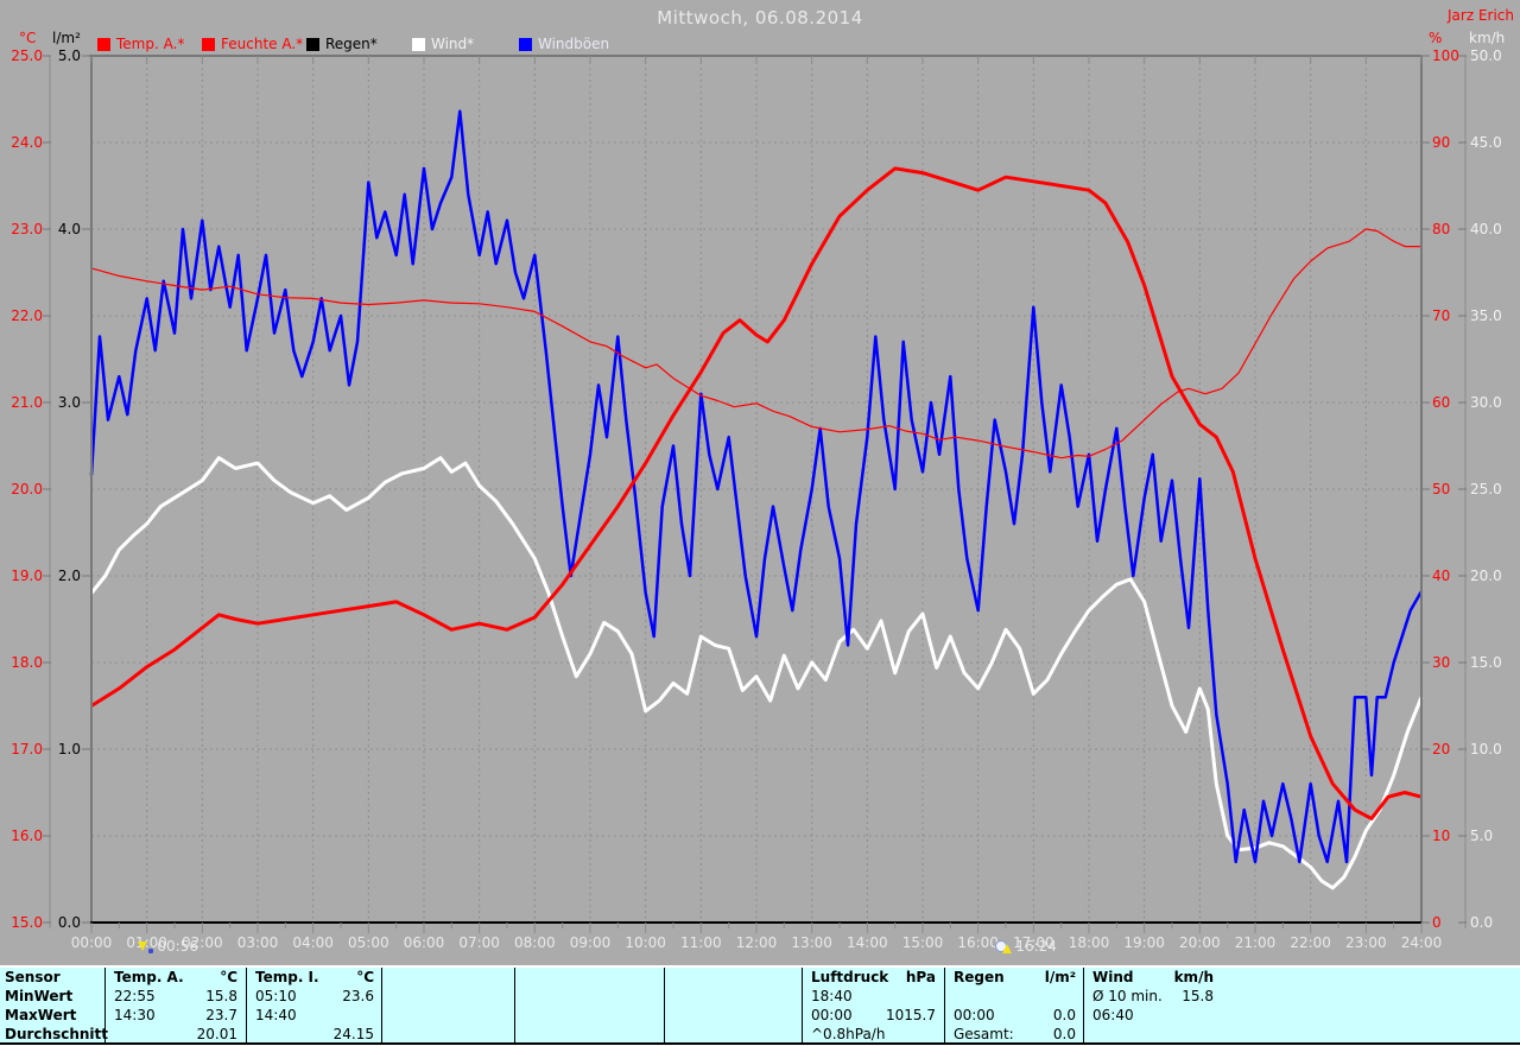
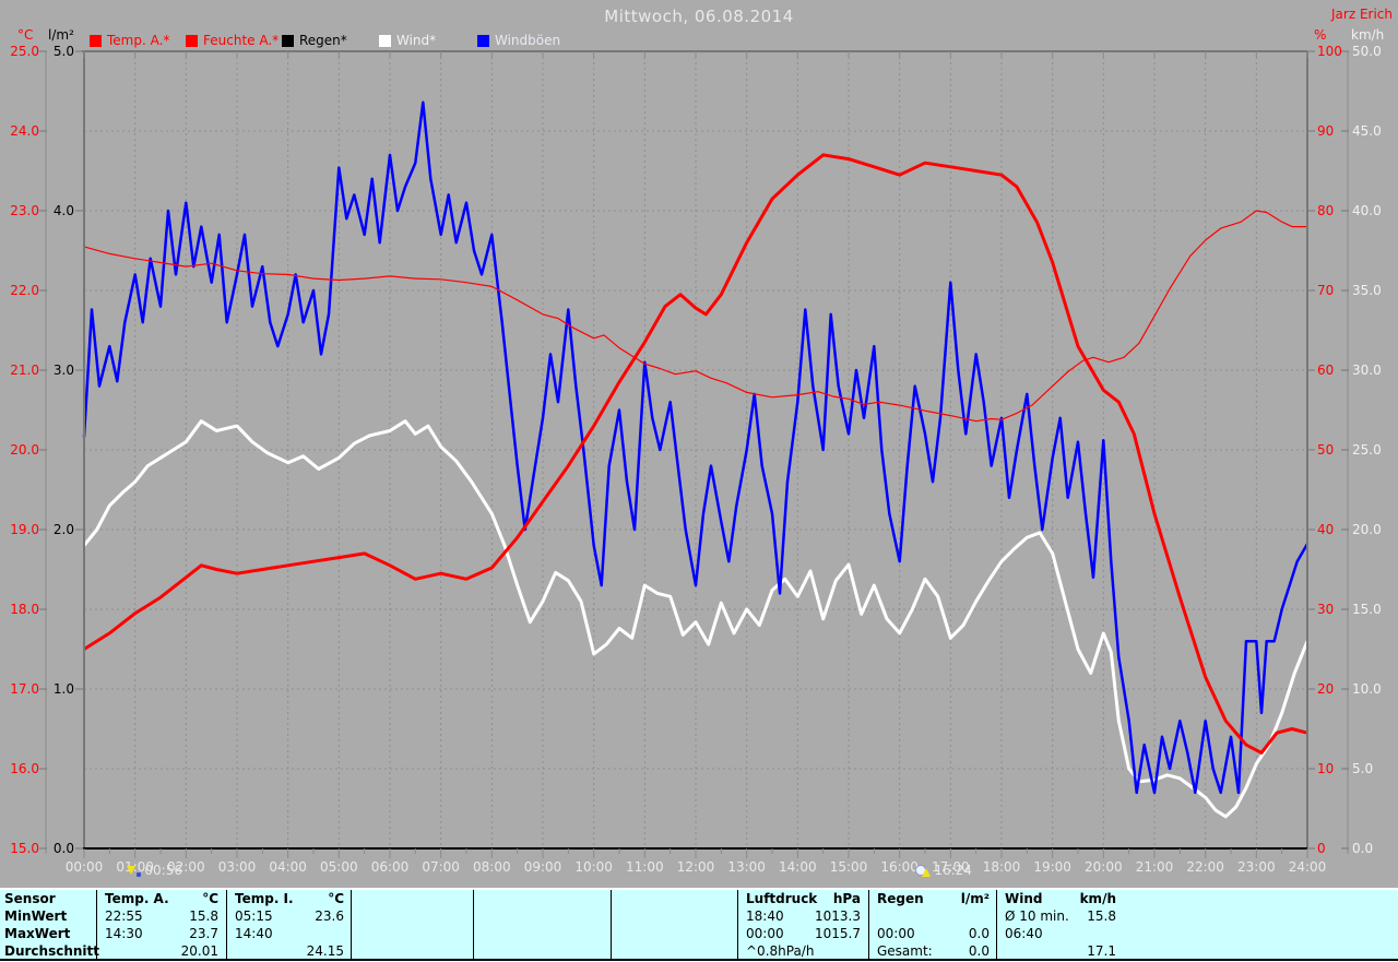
  Mittwoch, 06.08.2014
  Jarz Erich
  °C
  l/m²
  %
  km/h
  Temp. A.*
  Feuchte A.*
  Regen*
  Wind*
  Windböen
  25.0
  24.0
  23.0
  22.0
  21.0
  20.0
  19.0
  18.0
  17.0
  16.0
  15.0
  5.0
  4.0
  3.0
  2.0
  1.0
  0.0
  100
  90
  80
  70
  60
  50
  40
  30
  20
  10
  0
  50.0
  45.0
  40.0
  35.0
  30.0
  25.0
  20.0
  15.0
  10.0
  5.0
  0.0
  00:00
  01:00
  02:00
  03:00
  04:00
  05:00
  06:00
  07:00
  08:00
  09:00
  10:00
  11:00
  12:00
  13:00
  14:00
  15:00
  16:00
  17:00
  18:00
  19:00
  20:00
  21:00
  22:00
  23:00
  24:00
  00:56
  16:24
  Sensor
  MinWert
  MaxWert
  Durchschnitt
  Temp. A.
  °C
  Temp. I.
  °C
  Luftdruck
  hPa
  Regen
  l/m²
  Wind
  km/h
  22:55
  15.8
- 05:10
+ 05:15
  23.6
  18:40
+ 1013.3
  Ø 10 min.
  15.8
  14:30
  23.7
  14:40
  00:00
  1015.7
  00:00
  0.0
  06:40
  20.01
  24.15
  ^0.8hPa/h
  Gesamt:
  0.0
+ 17.1
